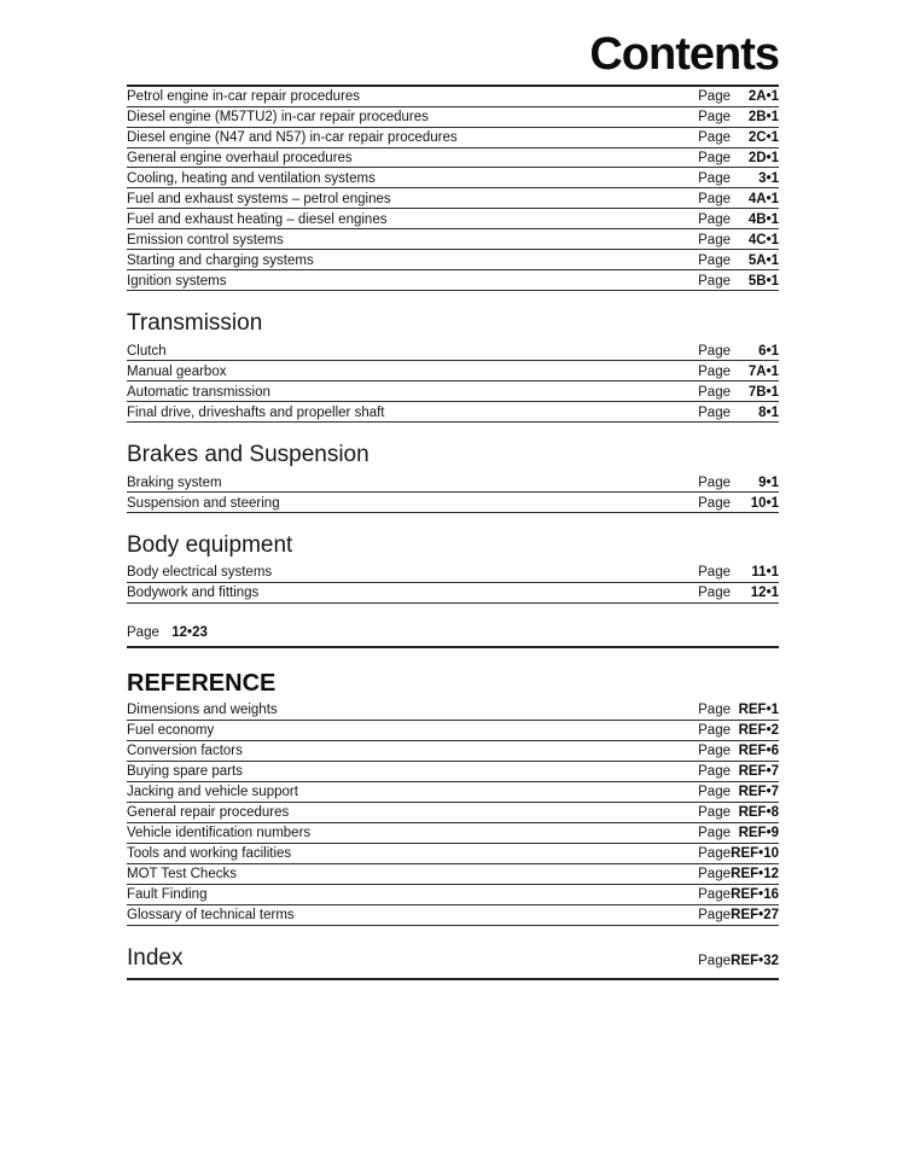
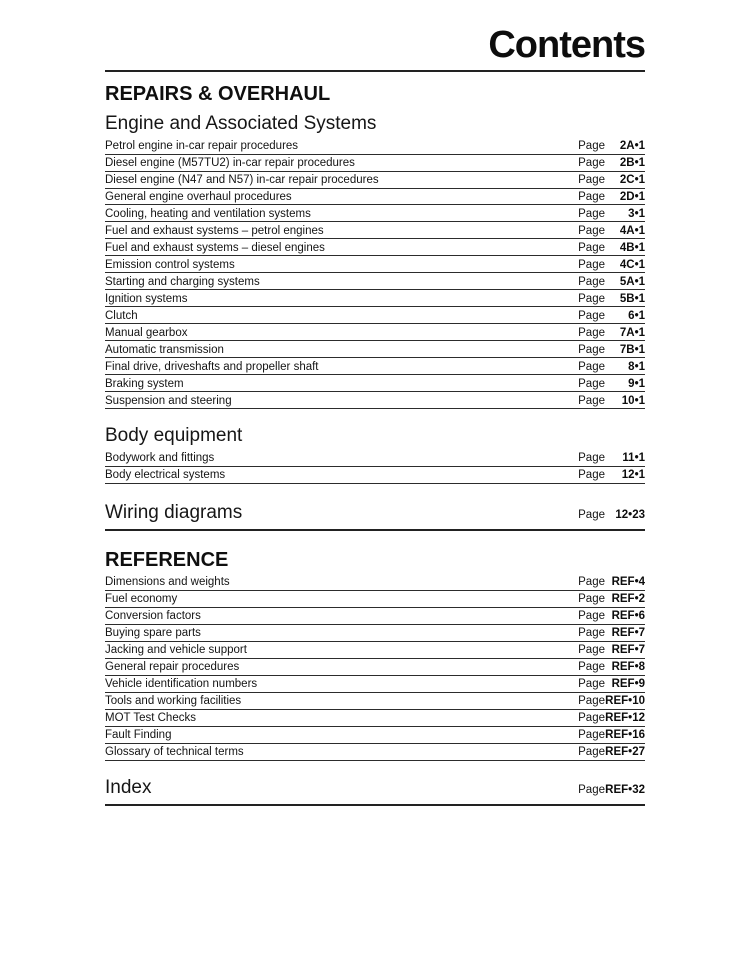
  Contents
+ REPAIRS & OVERHAUL
+ Engine and Associated Systems
  Petrol engine in-car repair procedures
  Page
  2A•1
  Diesel engine (M57TU2) in-car repair procedures
  Page
  2B•1
  Diesel engine (N47 and N57) in-car repair procedures
  Page
  2C•1
  General engine overhaul procedures
  Page
  2D•1
  Cooling, heating and ventilation systems
  Page
  3•1
  Fuel and exhaust systems – petrol engines
  Page
  4A•1
- Fuel and exhaust heating – diesel engines
+ Fuel and exhaust systems – diesel engines
  Page
  4B•1
  Emission control systems
  Page
  4C•1
  Starting and charging systems
  Page
  5A•1
  Ignition systems
  Page
  5B•1
- Transmission
  Clutch
  Page
  6•1
  Manual gearbox
  Page
  7A•1
  Automatic transmission
  Page
  7B•1
  Final drive, driveshafts and propeller shaft
  Page
  8•1
- Brakes and Suspension
  Braking system
  Page
  9•1
  Suspension and steering
  Page
  10•1
  Body equipment
- Body electrical systems
+ Bodywork and fittings
  Page
  11•1
- Bodywork and fittings
+ Body electrical systems
  Page
  12•1
+ Wiring diagrams
  Page
  12•23
  REFERENCE
  Dimensions and weights
  Page
- REF•1
+ REF•4
  Fuel economy
  Page
  REF•2
  Conversion factors
  Page
  REF•6
  Buying spare parts
  Page
  REF•7
  Jacking and vehicle support
  Page
  REF•7
  General repair procedures
  Page
  REF•8
  Vehicle identification numbers
  Page
  REF•9
  Tools and working facilities
  Page
  REF•10
  MOT Test Checks
  Page
  REF•12
  Fault Finding
  Page
  REF•16
  Glossary of technical terms
  Page
  REF•27
  Index
  Page
  REF•32
